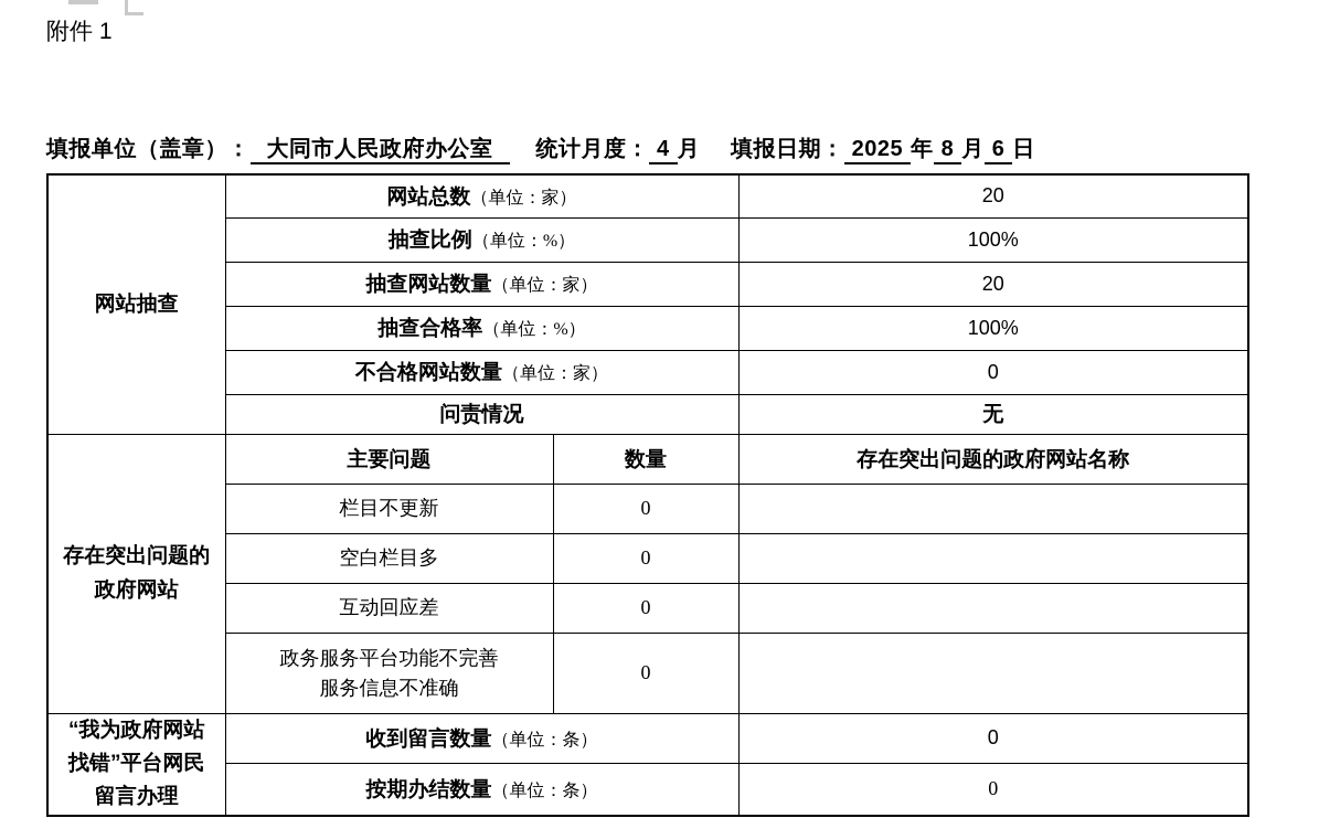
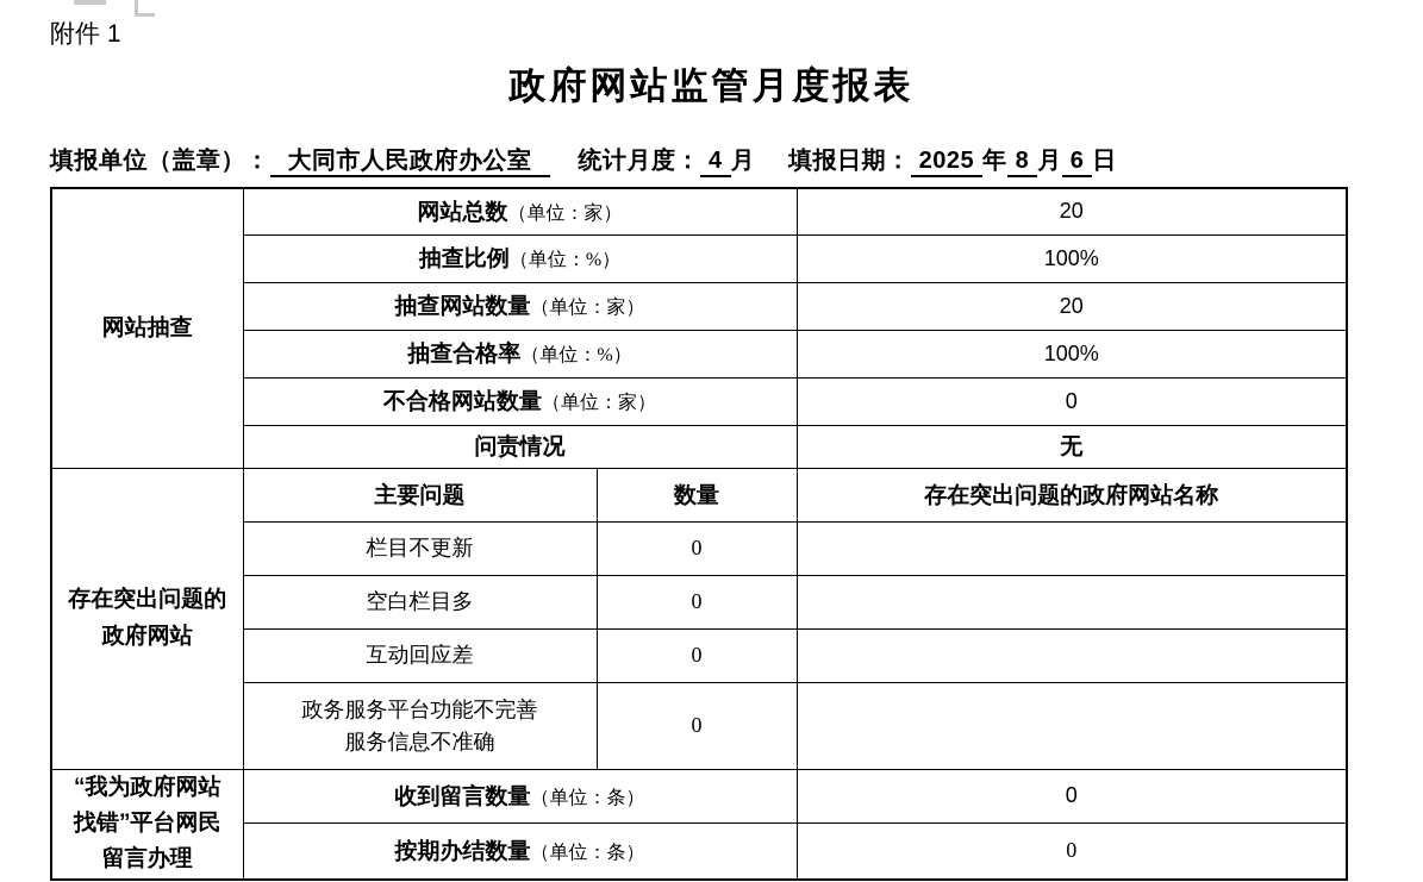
  附件 1
+ 政府网站监管月度报表
  填报单位（盖章）： 大同市人民政府办公室 统计月度： 4 月 填报日期： 2025 年 8 月 6 日
  网站抽查	网站总数（单位：家）	20
  抽查比例（单位：%）	100%
  抽查网站数量（单位：家）	20
  抽查合格率（单位：%）	100%
  不合格网站数量（单位：家）	0
  问责情况	无
  存在突出问题的 政府网站	主要问题	数量	存在突出问题的政府网站名称
  栏目不更新	0
  空白栏目多	0
  互动回应差	0
  政务服务平台功能不完善 服务信息不准确	0
  “我为政府网站 找错”平台网民 留言办理	收到留言数量（单位：条）	0
  按期办结数量（单位：条）	0
